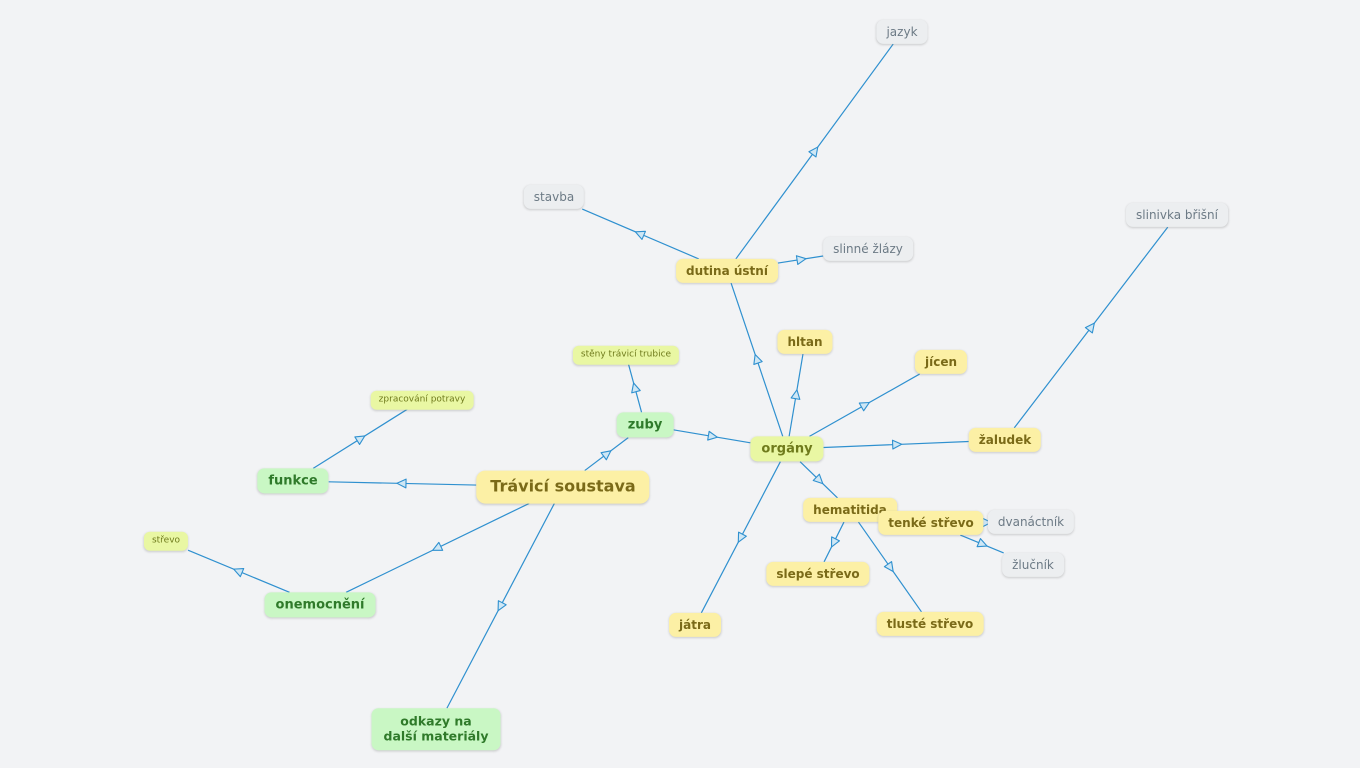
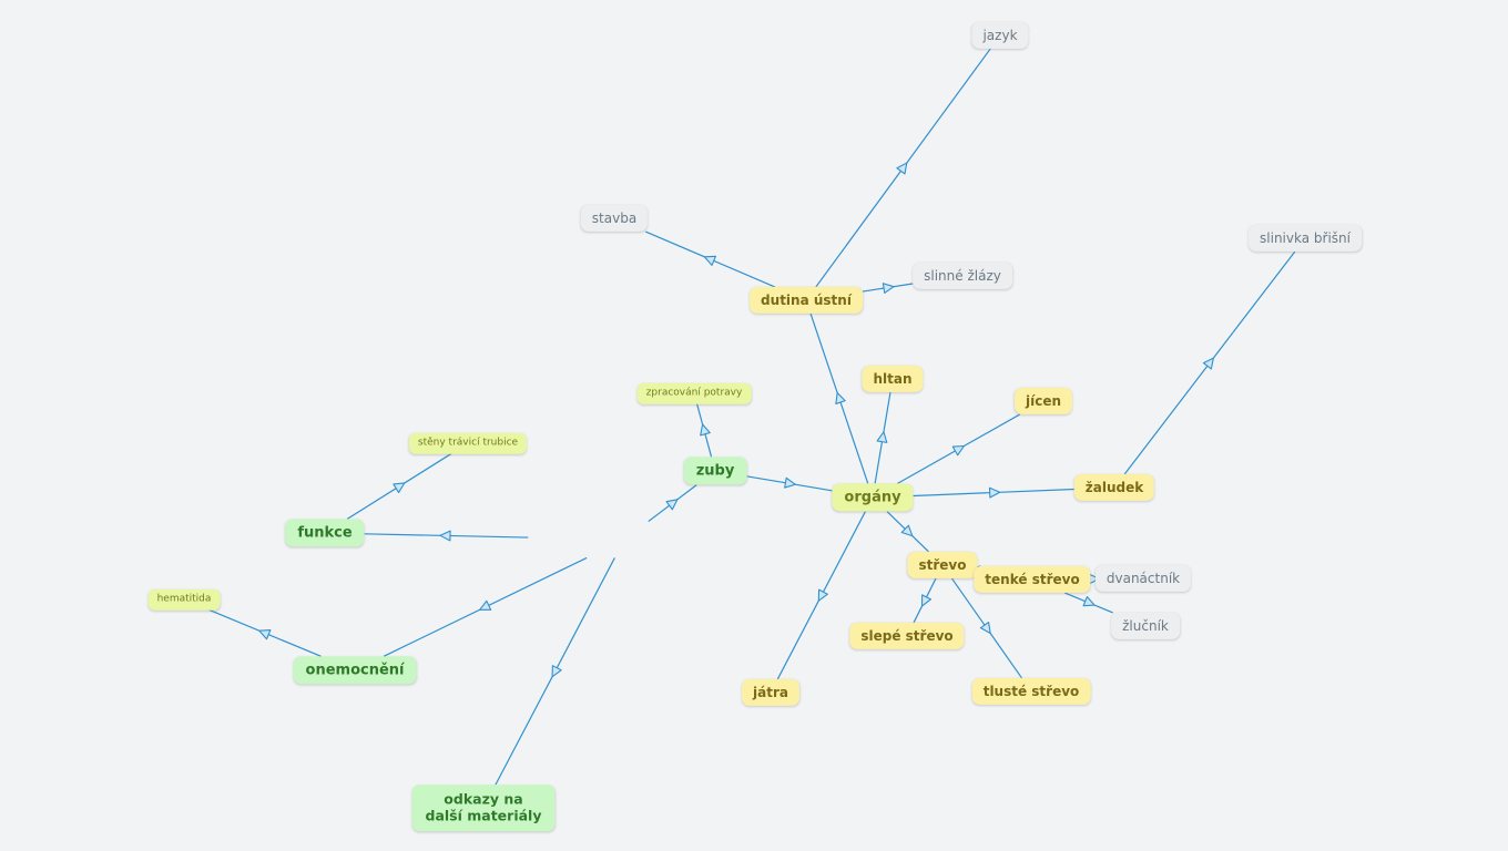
- Trávicí soustava
  funkce
- zpracování potravy
+ stěny trávicí trubice
  zuby
- stěny trávicí trubice
+ zpracování potravy
  orgány
  onemocnění
- střevo
+ hematitida
  odkazy na
  další materiály
  dutina ústní
  jazyk
  stavba
  slinné žlázy
  hltan
  jícen
  žaludek
  slinivka břišní
- hematitida
+ střevo
  tenké střevo
  dvanáctník
  žlučník
  slepé střevo
  tlusté střevo
  játra
